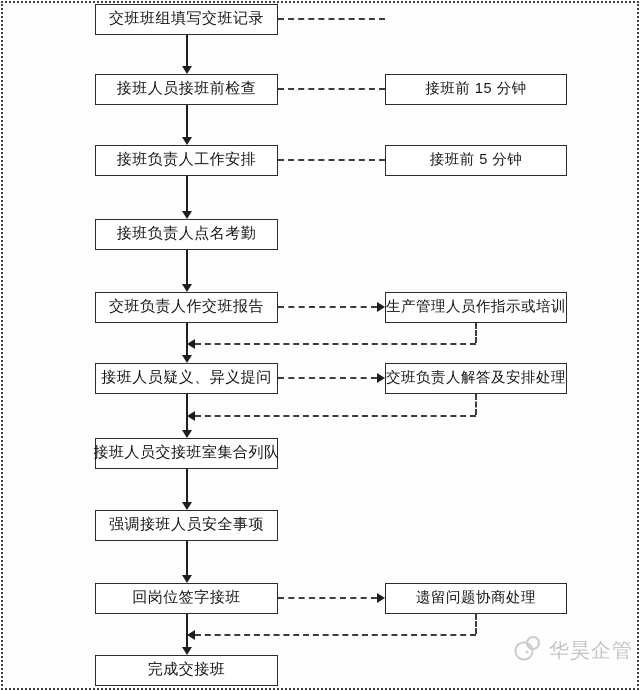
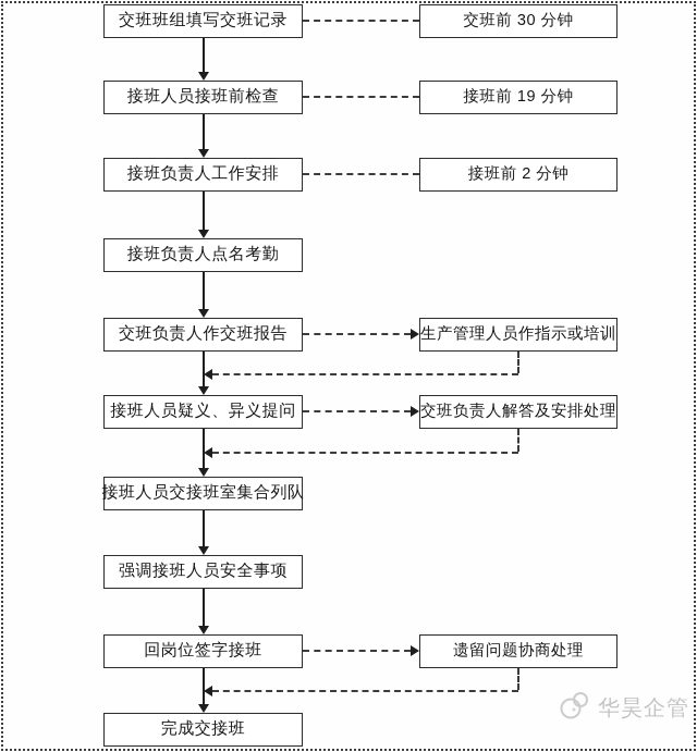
  交班班组填写交班记录
  接班人员接班前检查
  接班负责人工作安排
  接班负责人点名考勤
  交班负责人作交班报告
  接班人员疑义、异义提问
  接班人员交接班室集合列队
  强调接班人员安全事项
  回岗位签字接班
  完成交接班
+ 交班前 30 分钟
- 接班前 15 分钟
+ 接班前 19 分钟
- 接班前 5 分钟
+ 接班前 2 分钟
  生产管理人员作指示或培训
  交班负责人解答及安排处理
  遗留问题协商处理
  华昊企管
